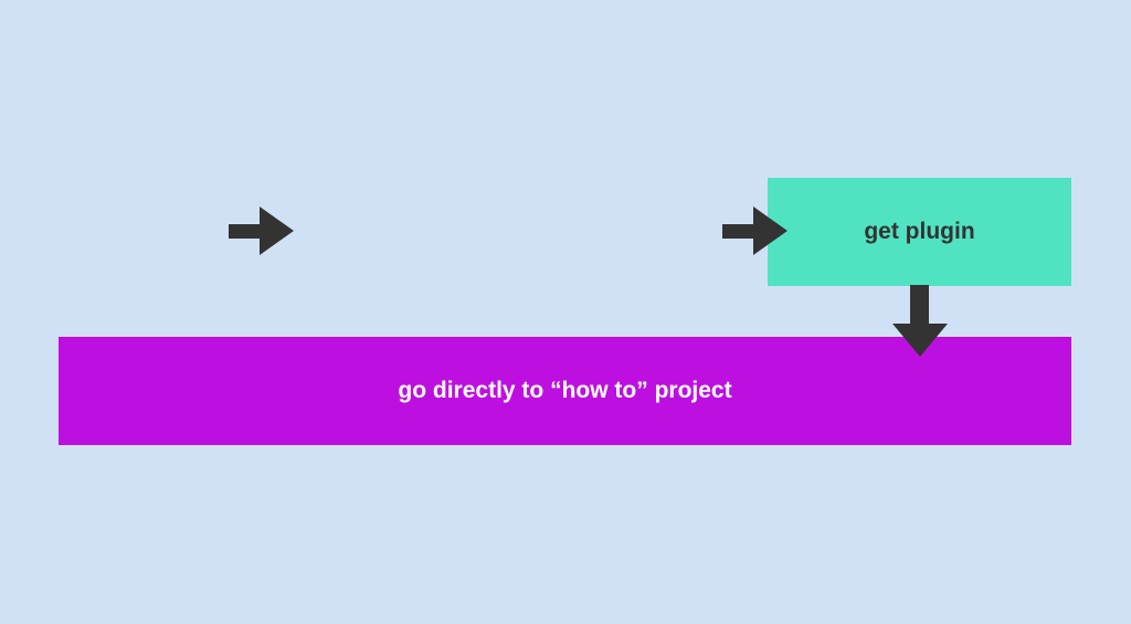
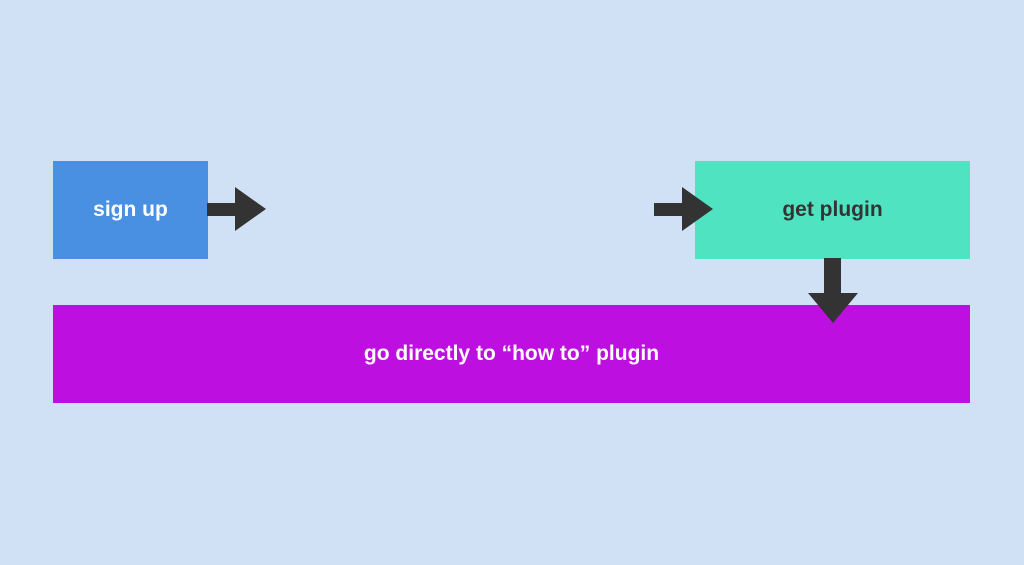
+ sign up
  get plugin
- go directly to “how to” project
+ go directly to “how to” plugin
